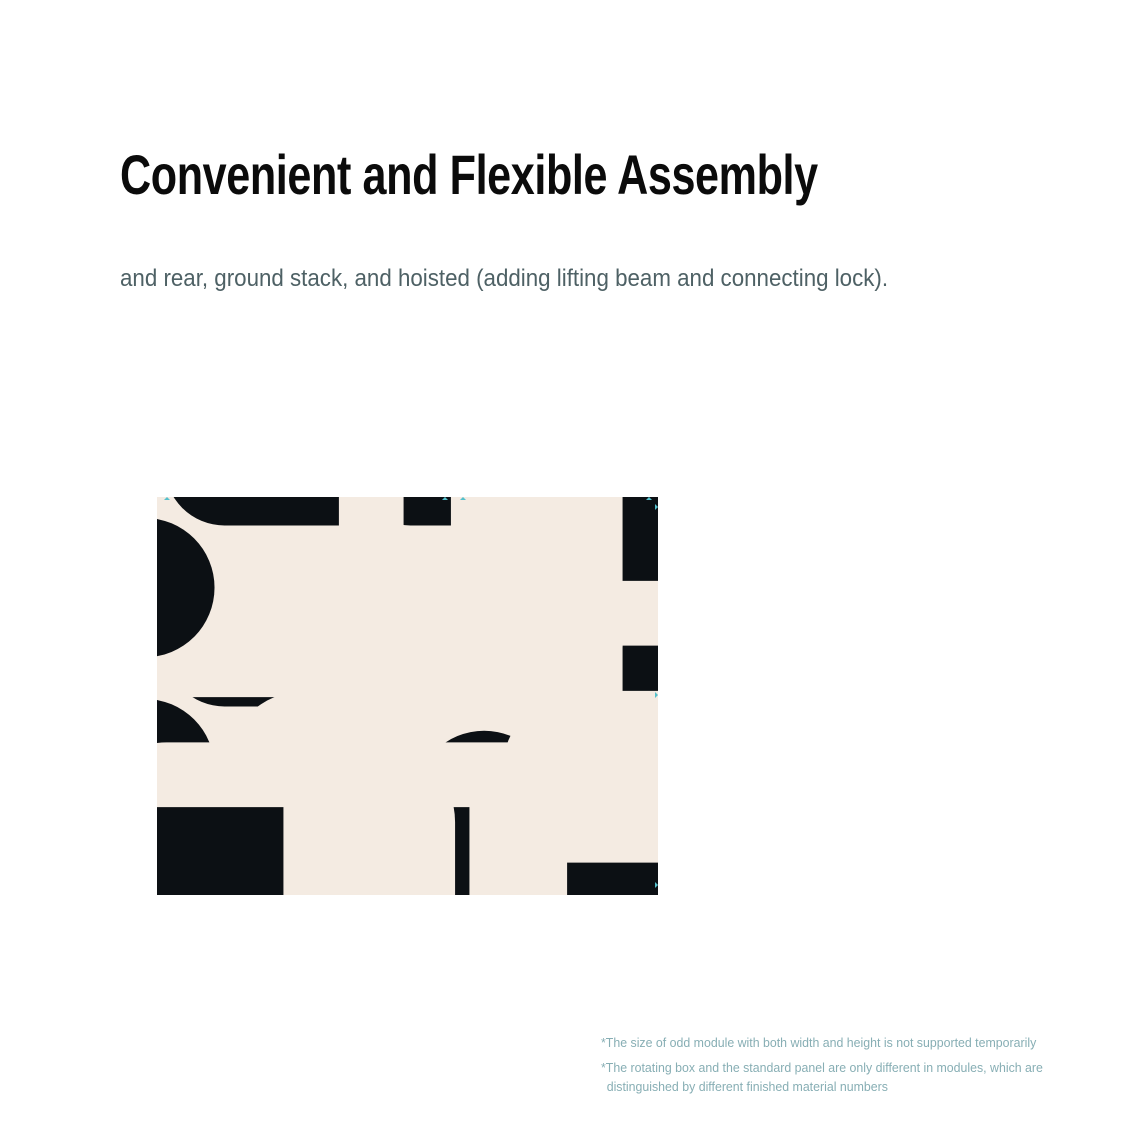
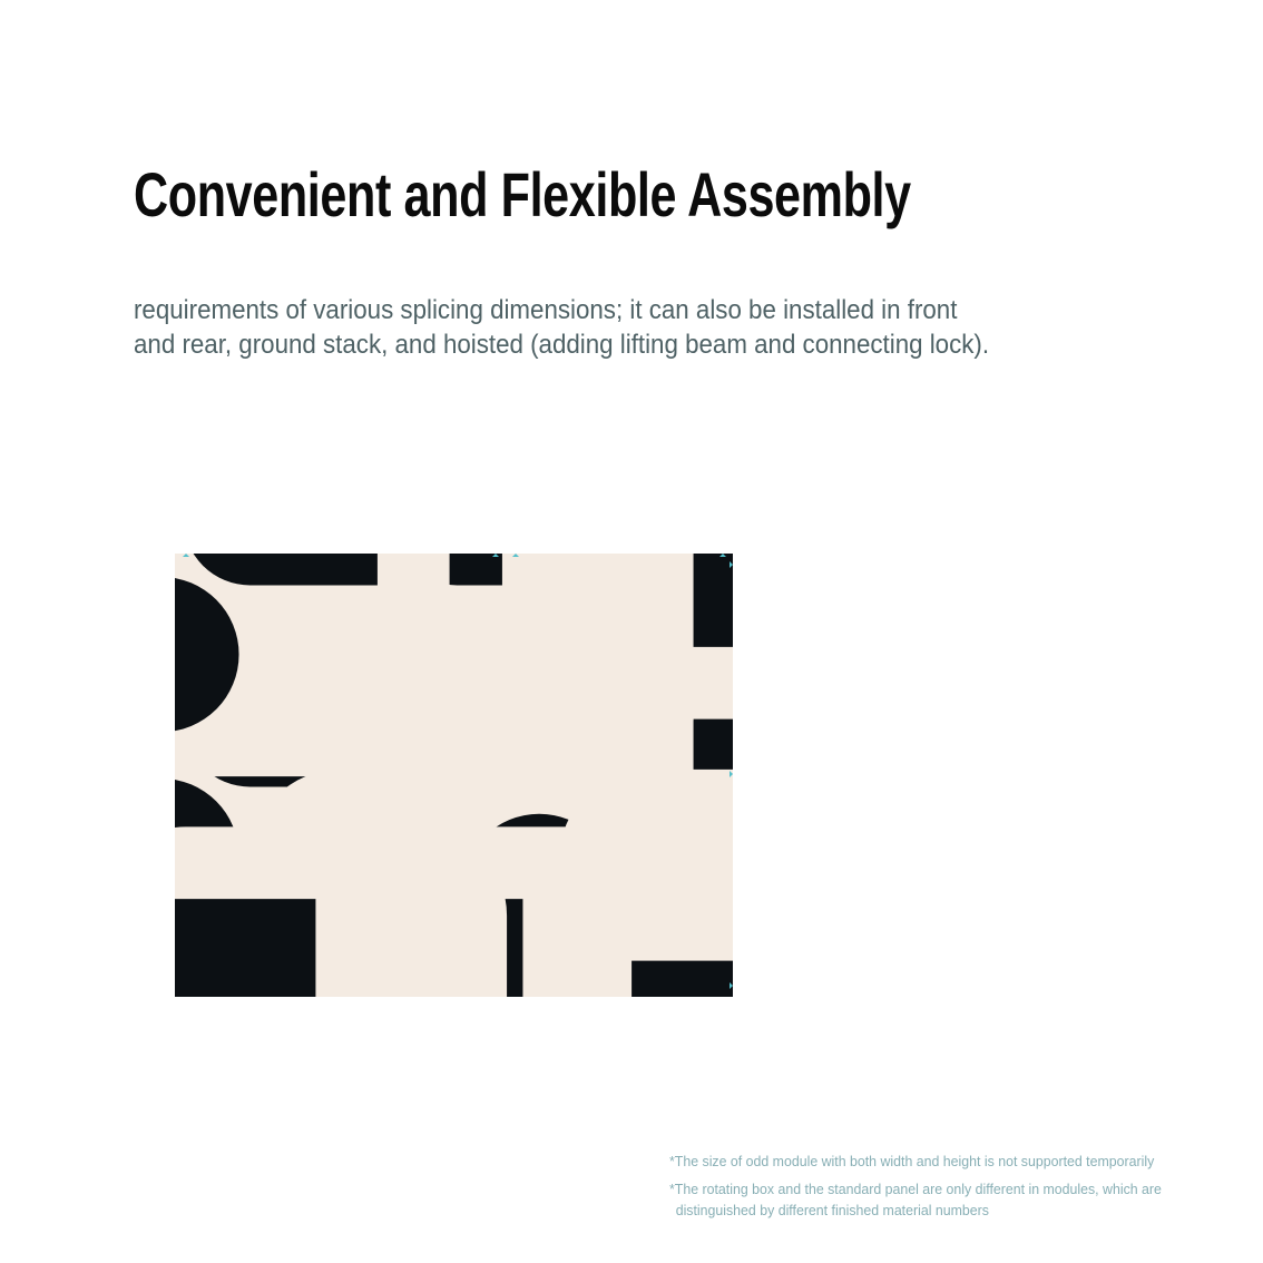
  Convenient and Flexible Assembly
+ requirements of various splicing dimensions; it can also be installed in front
  and rear, ground stack, and hoisted (adding lifting beam and connecting lock).
  *The size of odd module with both width and height is not supported temporarily
  *The rotating box and the standard panel are only different in modules, which are
  distinguished by different finished material numbers
